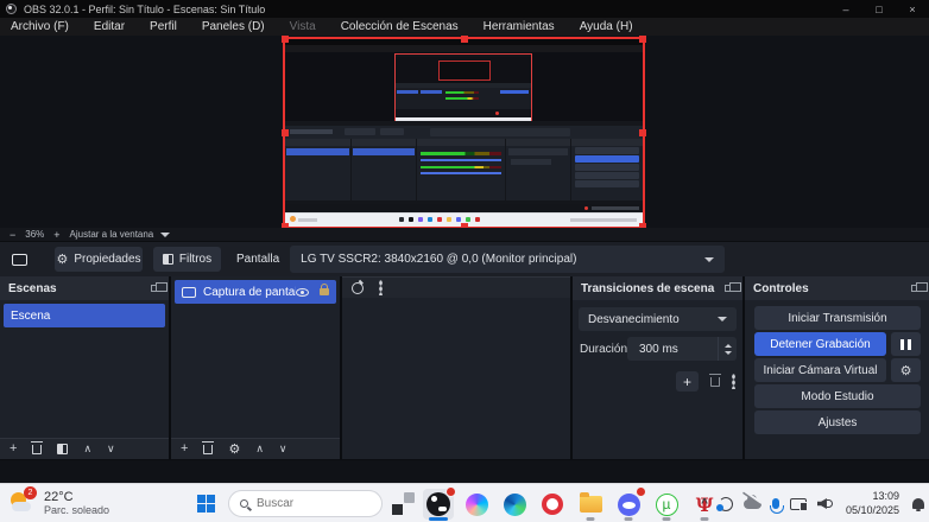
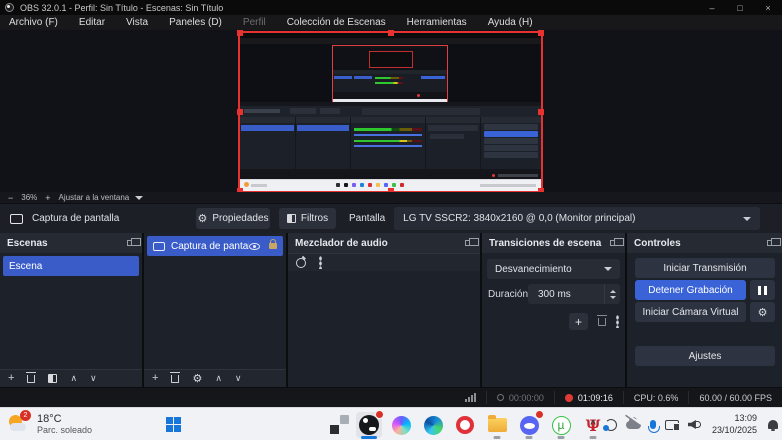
  OBS 32.0.1 - Perfil: Sin Título - Escenas: Sin Título
  –
  □
  ×
  Archivo (F)
  Editar
- Perfil
+ Vista
  Paneles (D)
- Vista
+ Perfil
  Colección de Escenas
  Herramientas
  Ayuda (H)
  −
  36%
  +
  Ajustar a la ventana
+ Captura de pantalla
  ⚙
  Propiedades
  Filtros
  Pantalla
  LG TV SSCR2: 3840x2160 @ 0,0 (Monitor principal)
  Escenas
  Escena
  +
  ∧
  ∨
  Captura de panta
  +
  ⚙
  ∧
  ∨
+ Mezclador de audio
  Transiciones de escena
  Desvanecimiento
  Duración
  300 ms
  +
  Controles
  Iniciar Transmisión
  Detener Grabación
  Iniciar Cámara Virtual
  ⚙
- Modo Estudio
  Ajustes
+ 00:00:00
+ 01:09:16
+ CPU: 0.6%
+ 60.00 / 60.00 FPS
- 22°C
+ 18°C
  Parc. soleado
- Buscar
  µ
  Ψ
  ^
  13:09
- 05/10/2025
+ 23/10/2025
